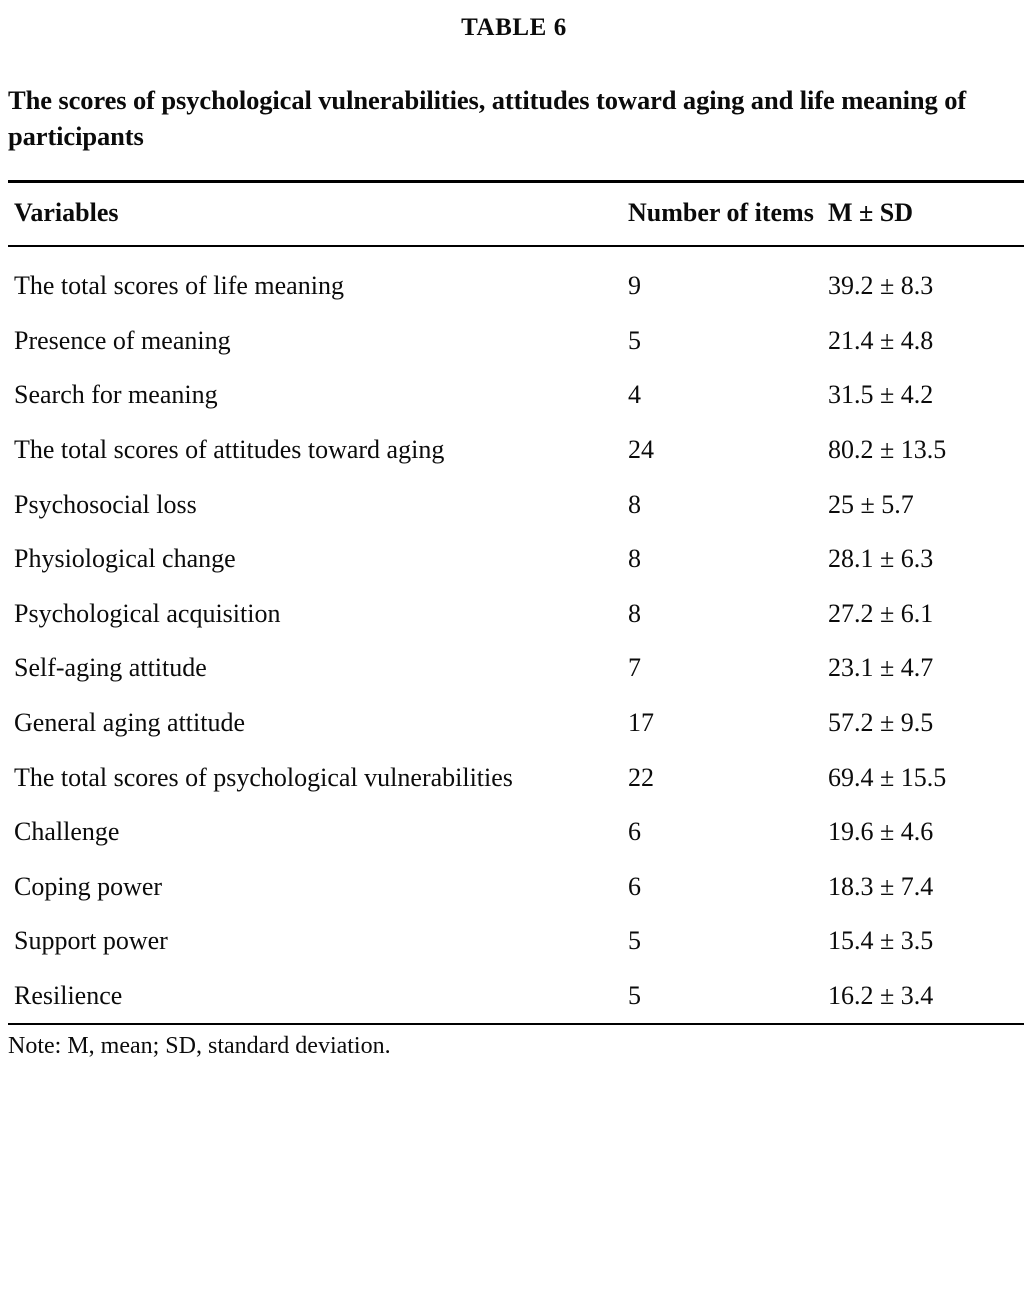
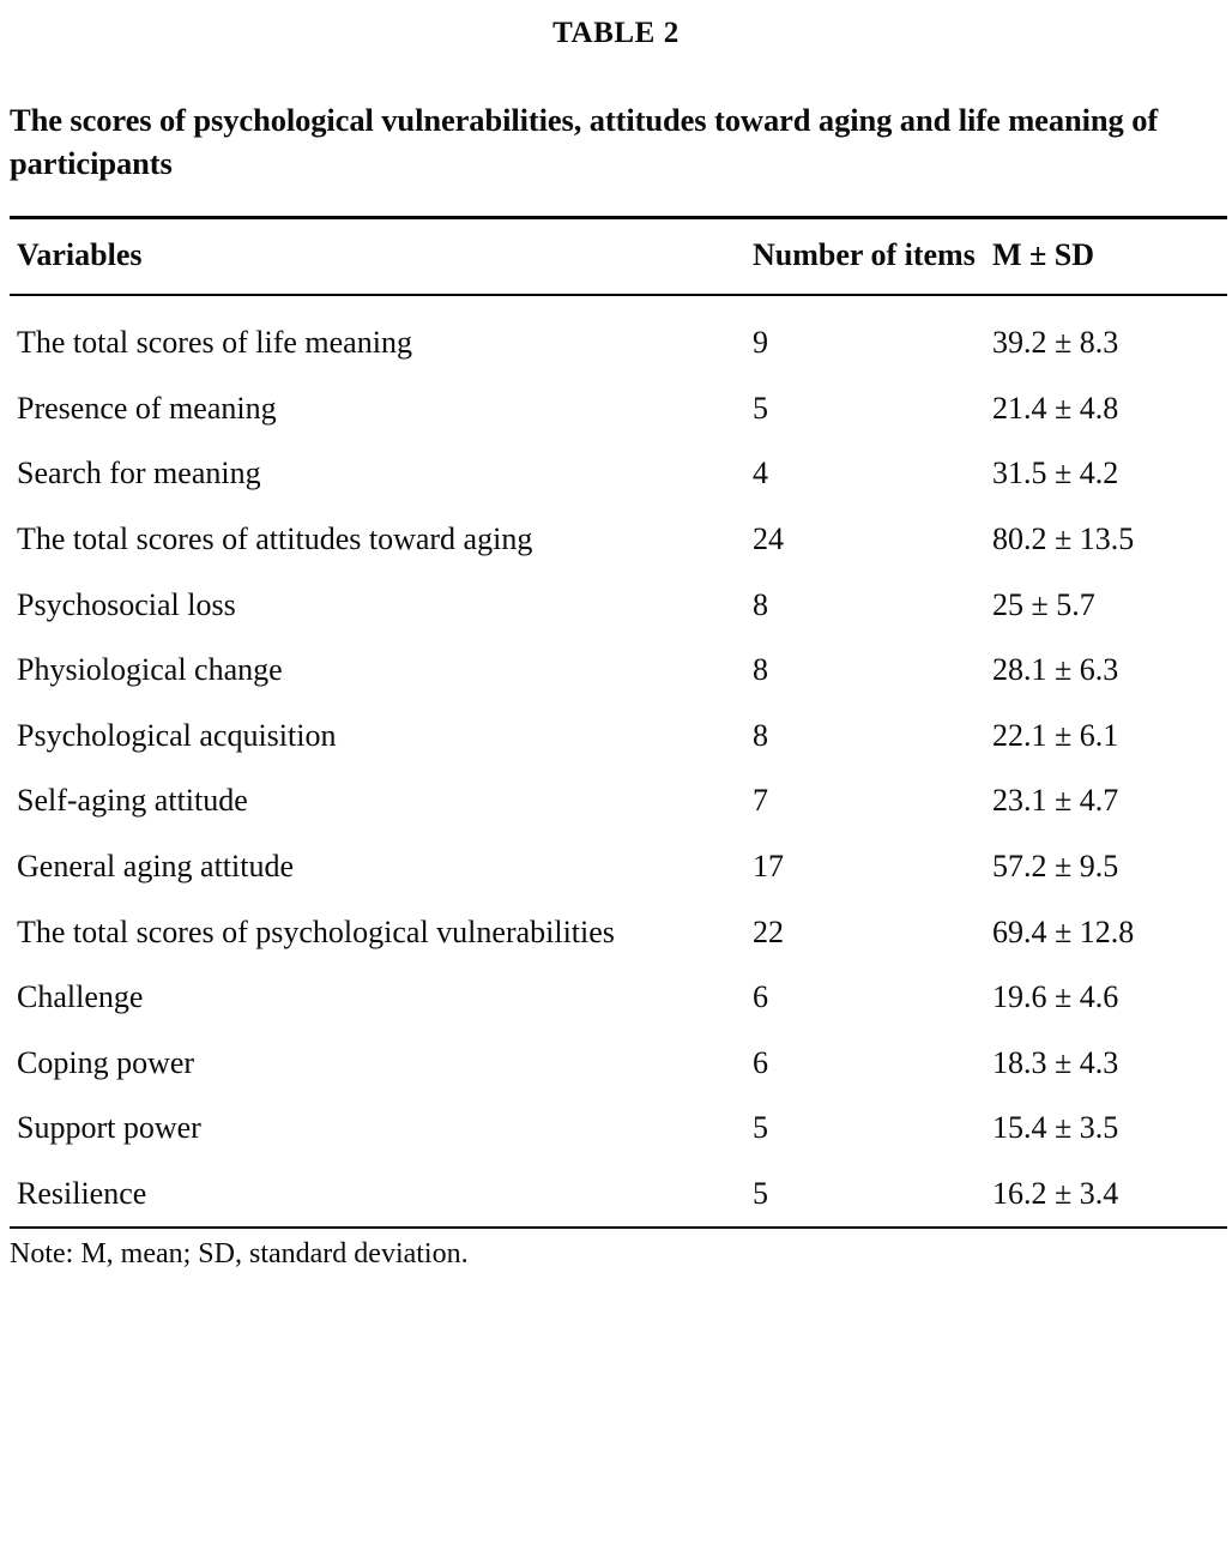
- TABLE 6
+ TABLE 2
  The scores of psychological vulnerabilities, attitudes toward aging and life meaning of participants
  Variables	Number of items	M ± SD
  The total scores of life meaning	9	39.2 ± 8.3
  Presence of meaning	5	21.4 ± 4.8
  Search for meaning	4	31.5 ± 4.2
  The total scores of attitudes toward aging	24	80.2 ± 13.5
  Psychosocial loss	8	25 ± 5.7
  Physiological change	8	28.1 ± 6.3
- Psychological acquisition	8	27.2 ± 6.1
+ Psychological acquisition	8	22.1 ± 6.1
  Self-aging attitude	7	23.1 ± 4.7
  General aging attitude	17	57.2 ± 9.5
- The total scores of psychological vulnerabilities	22	69.4 ± 15.5
+ The total scores of psychological vulnerabilities	22	69.4 ± 12.8
  Challenge	6	19.6 ± 4.6
- Coping power	6	18.3 ± 7.4
+ Coping power	6	18.3 ± 4.3
  Support power	5	15.4 ± 3.5
  Resilience	5	16.2 ± 3.4
  Note: M, mean; SD, standard deviation.
